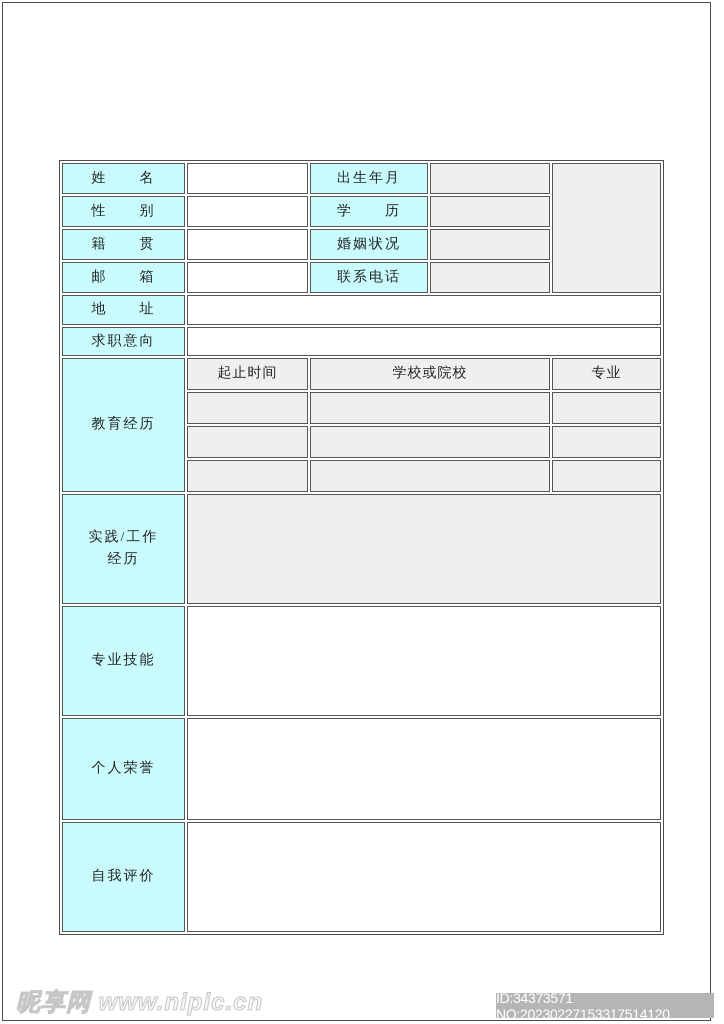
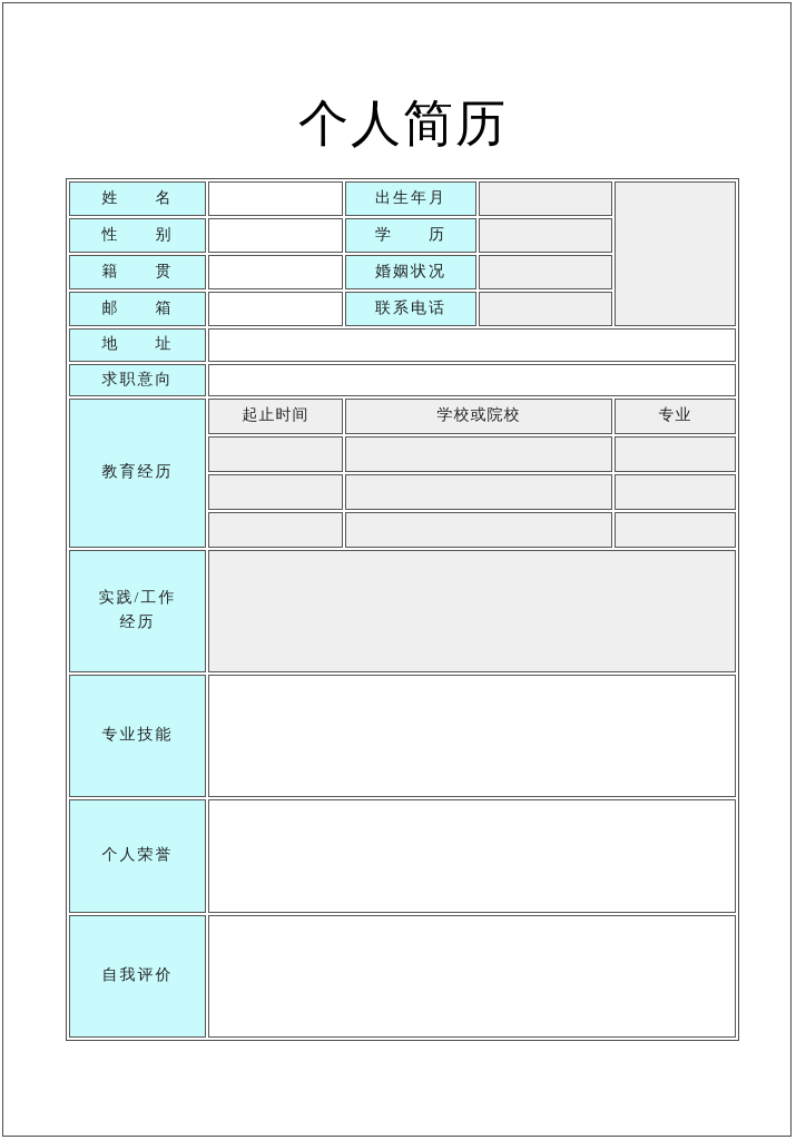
+ 个人简历
  姓 名		出生年月
  性 别		学 历
  籍 贯		婚姻状况
  邮 箱		联系电话
  地 址
  求职意向
  教育经历	起止时间	学校或院校	专业
  实践/工作 经历
  专业技能
  个人荣誉
  自我评价
- 昵享网 www.nipic.cn
- ID:34373571 NO:20230227153317514120
